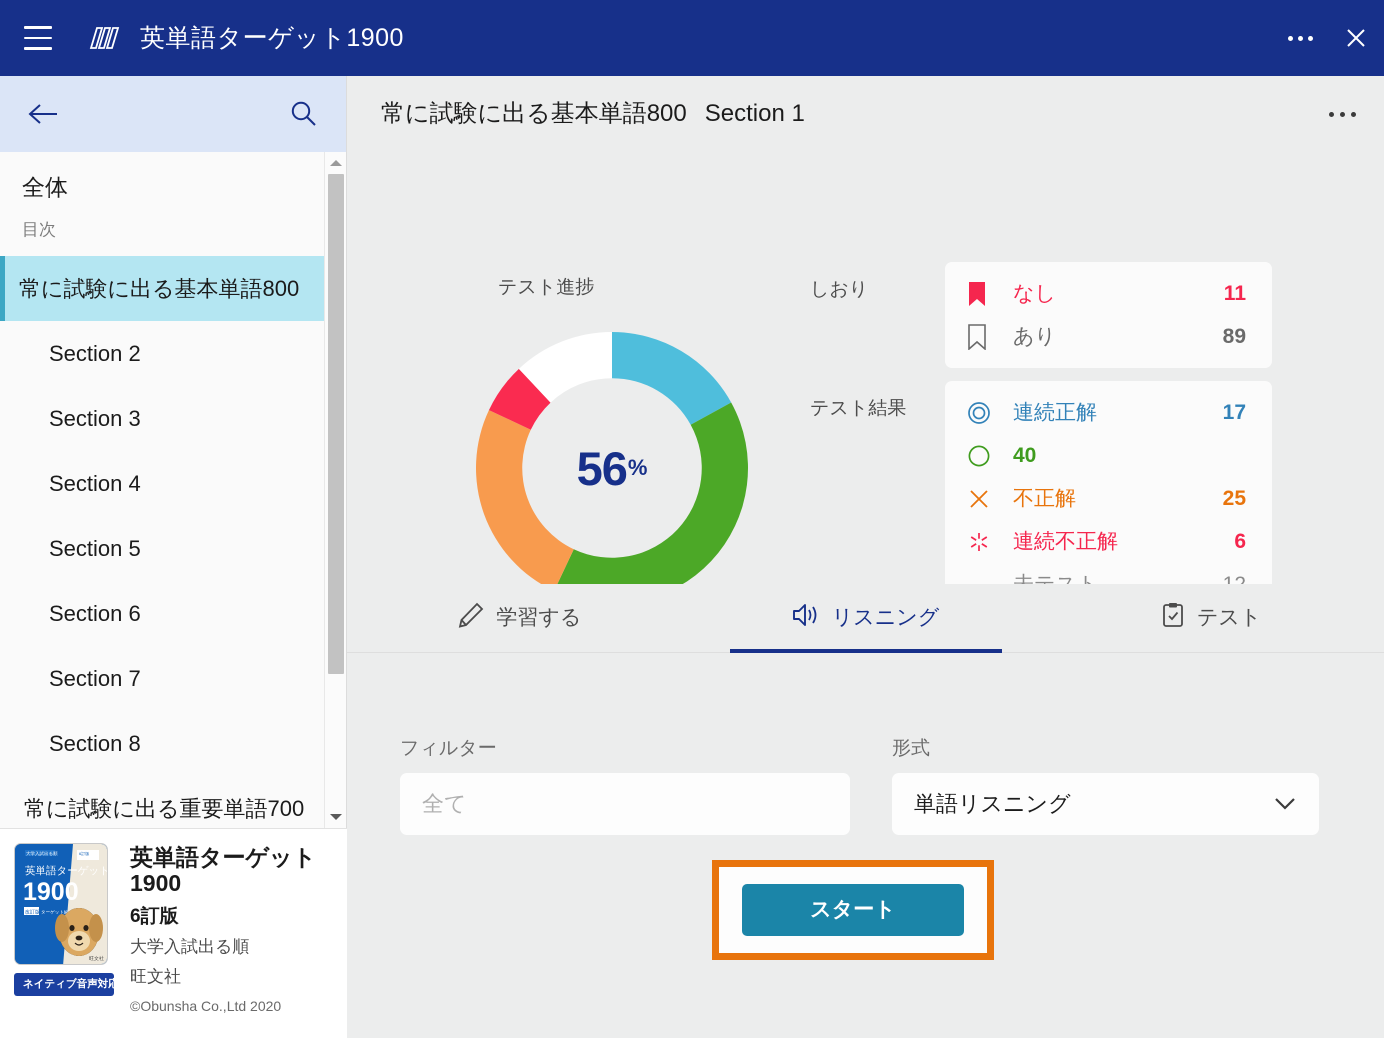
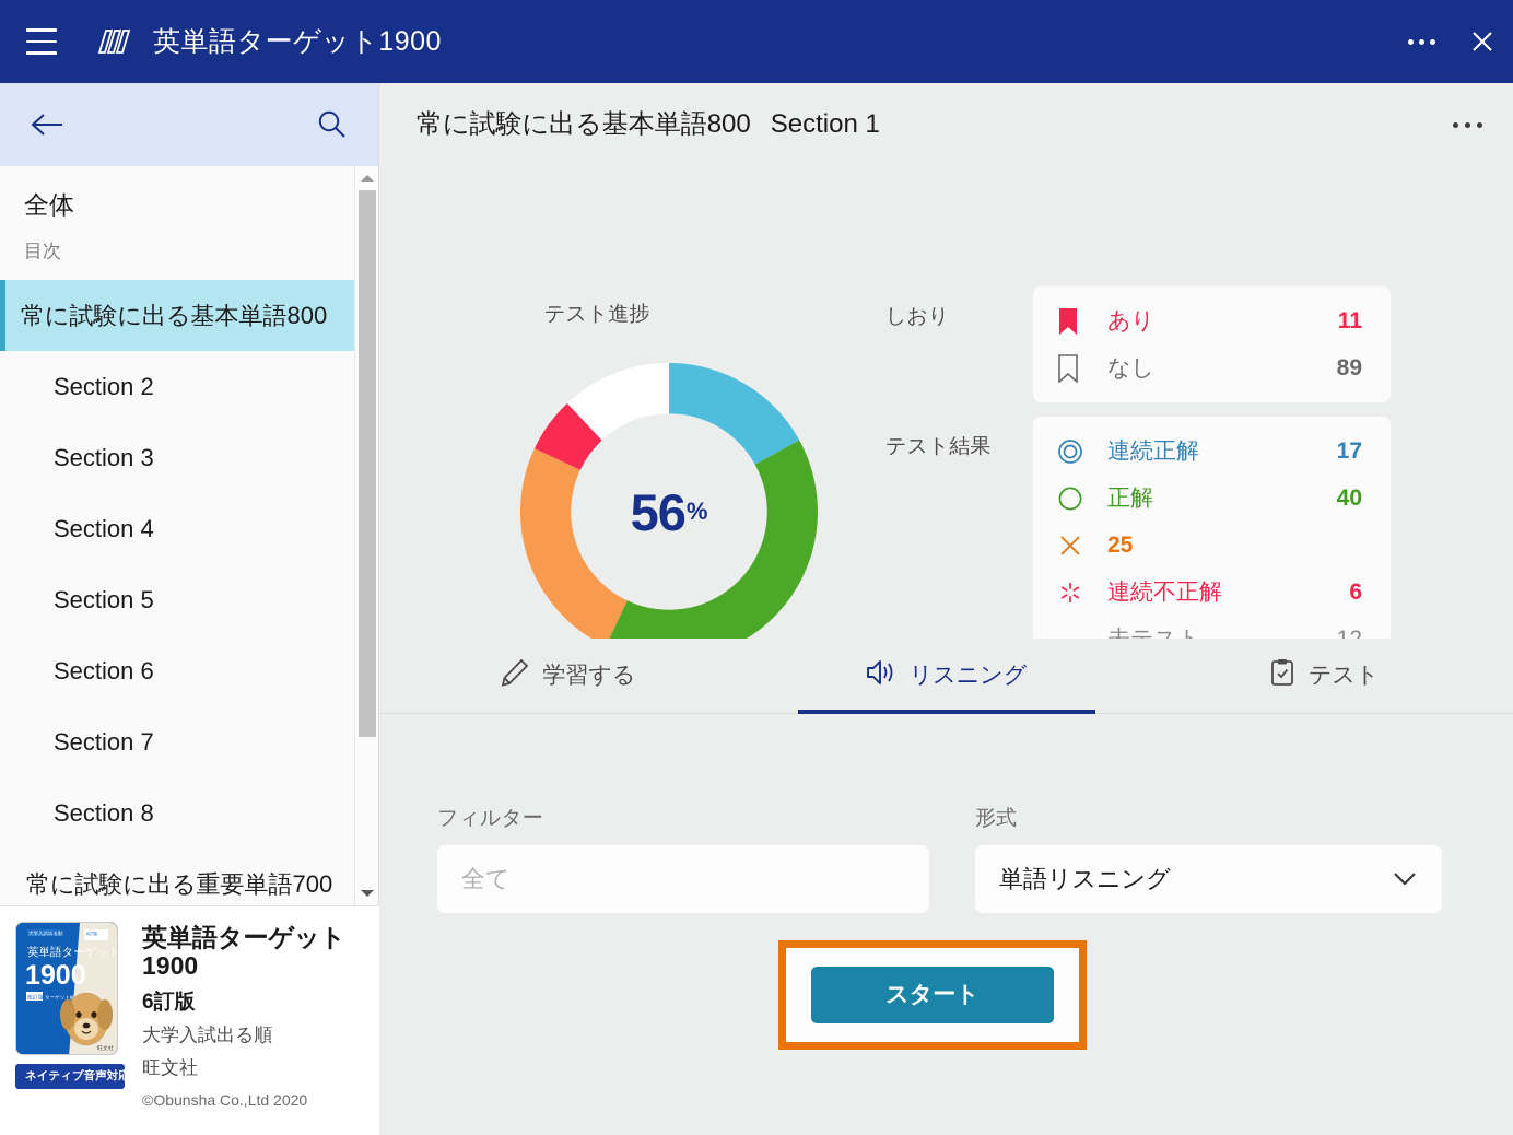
  英単語ターゲット1900
  全体
  目次
  常に試験に出る基本単語800
  Section 2
  Section 3
  Section 4
  Section 5
  Section 6
  Section 7
  Section 8
  常に試験に出る重要単語700
  英単語ターゲット
  1900
  ネイティブ音声対応
  英単語ターゲット 1900
  6訂版
  大学入試出る順
  旺文社
  ©Obunsha Co.,Ltd 2020
  常に試験に出る基本単語800 Section 1
  テスト進捗
  しおり
  テスト結果
  56
  %
- なし
+ あり
  11
- あり
+ なし
  89
  連続正解
  17
+ 正解
  40
- 不正解
  25
  連続不正解
  6
  学習する
  リスニング
  テスト
  フィルター
  全て
  形式
  単語リスニング
  スタート
